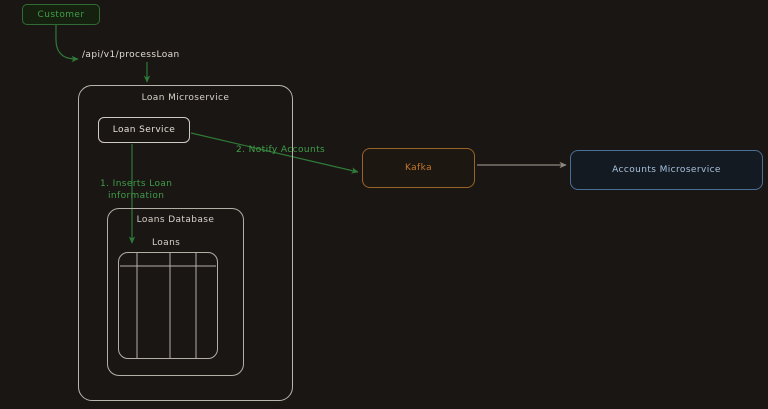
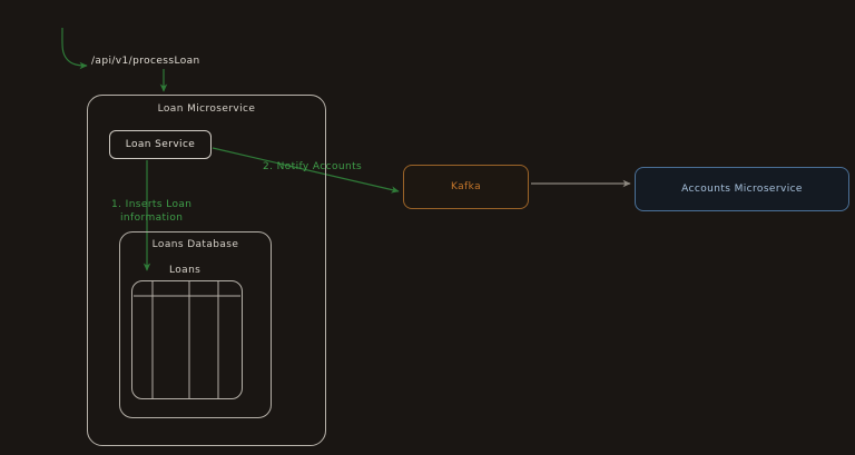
- Customer
  Loan Microservice
  Loan Service
  Loans Database
  Loans
  Kafka
  Accounts Microservice
  /api/v1/processLoan
  2. Notify Accounts
  1. Inserts Loan
  information
